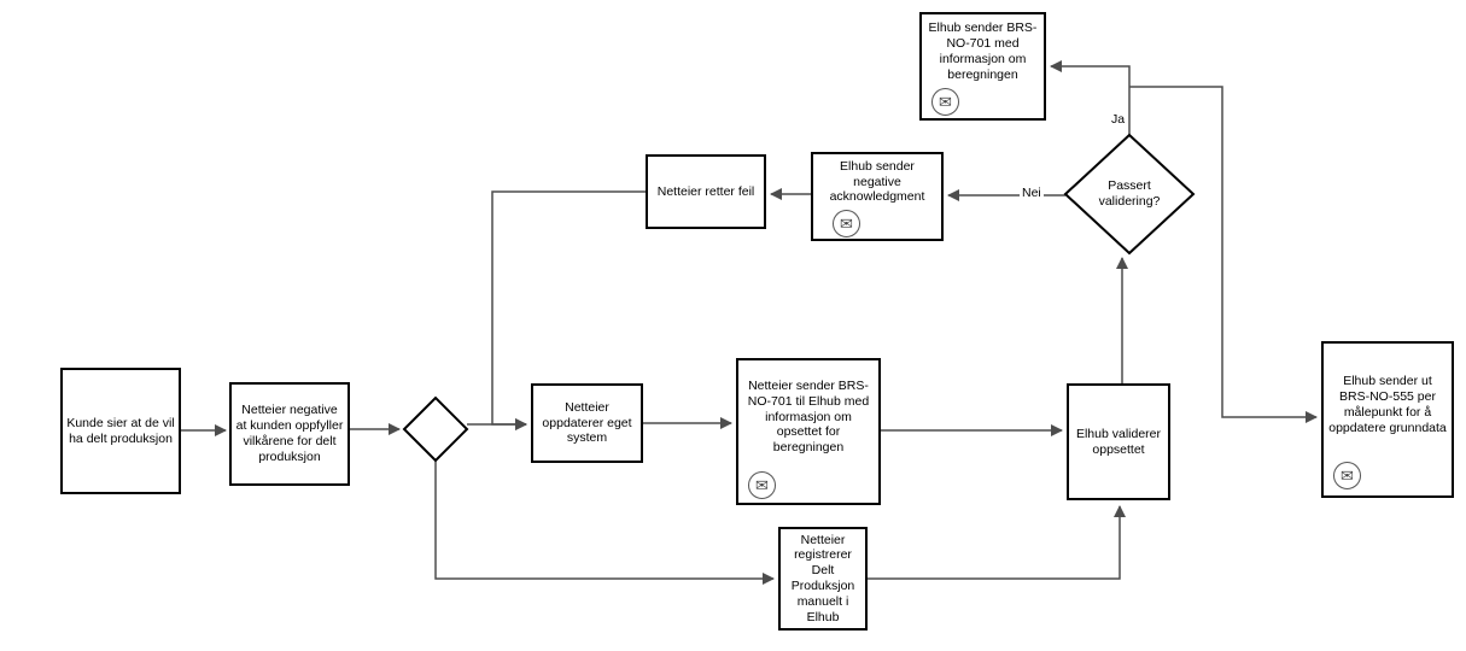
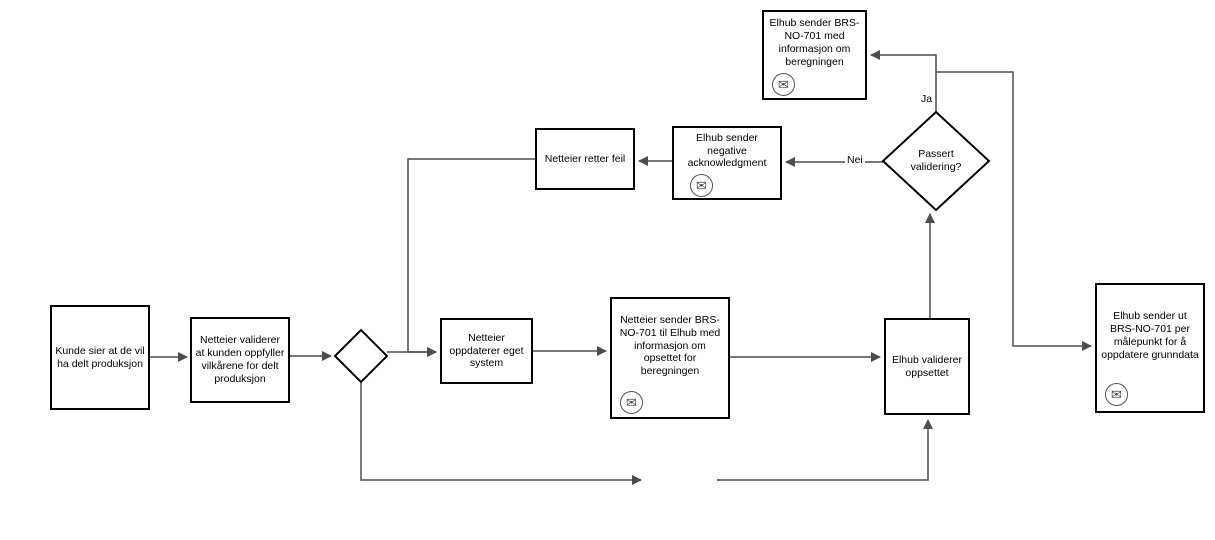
  Kunde sier at de vil ha delt produksjon
- Netteier negative at kunden oppfyller vilkårene for delt produksjon
+ Netteier validerer at kunden oppfyller vilkårene for delt produksjon
  Netteier oppdaterer eget system
  Netteier sender BRS-NO-701 til Elhub med informasjon om opsettet for beregningen
  ✉
  Elhub validerer oppsettet
  Elhub sender negative acknowledgment
  ✉
  Netteier retter feil
  Elhub sender BRS-NO-701 med informasjon om beregningen
  ✉
- Elhub sender ut BRS-NO-555 per målepunkt for å oppdatere grunndata
+ Elhub sender ut BRS-NO-701 per målepunkt for å oppdatere grunndata
  ✉
- Netteier registrerer Delt Produksjon manuelt i Elhub
  Passert validering?
  Nei
  Ja
